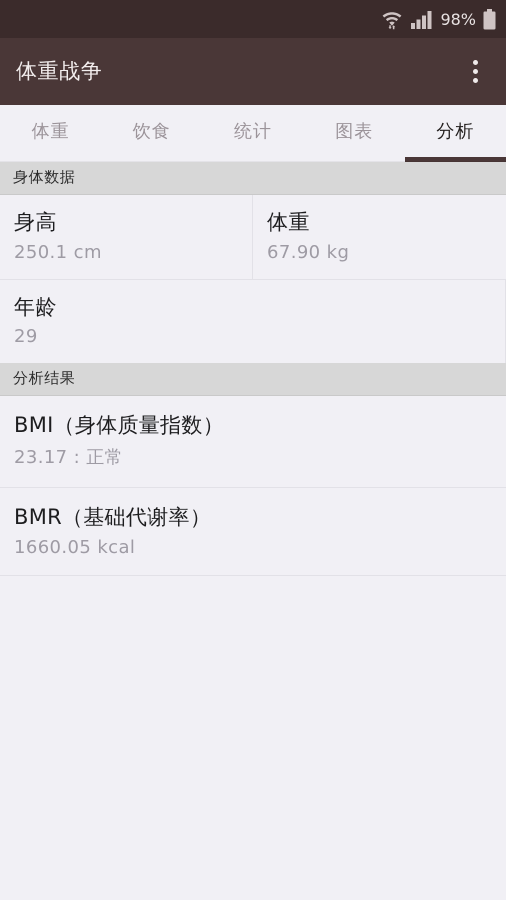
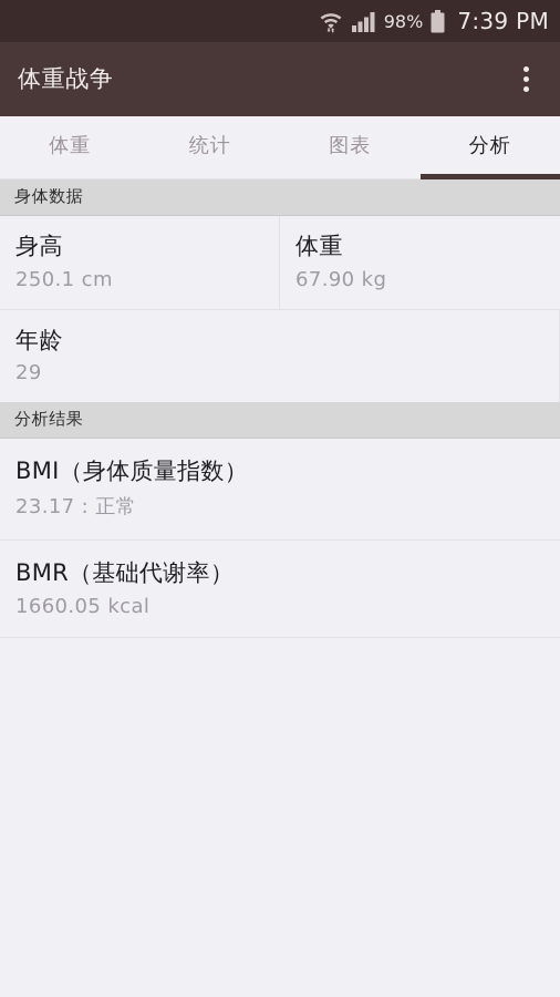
  98%
+ 7:39 PM
  体重战争
  体重
- 饮食
  统计
  图表
  分析
  身体数据
  身高
  250.1 cm
  体重
  67.90 kg
  年龄
  29
  分析结果
  BMI（身体质量指数）
  23.17 : 正常
  BMR（基础代谢率）
  1660.05 kcal
